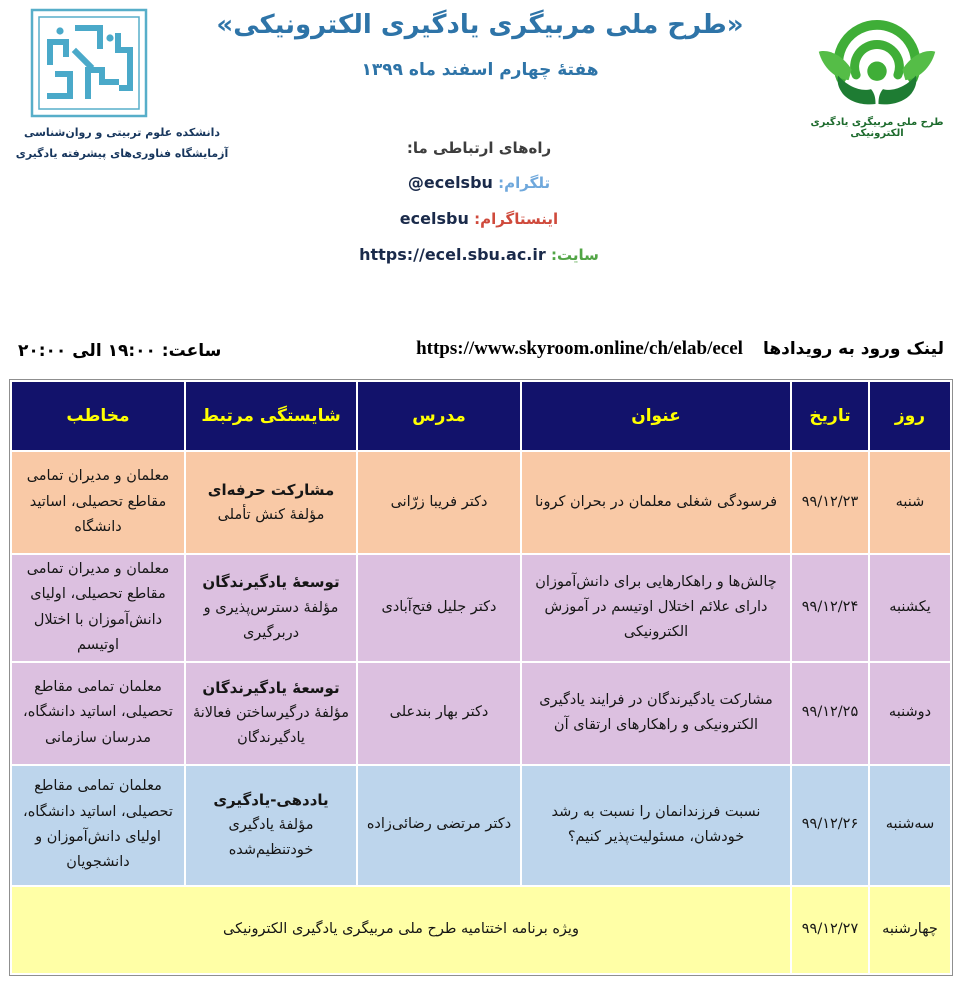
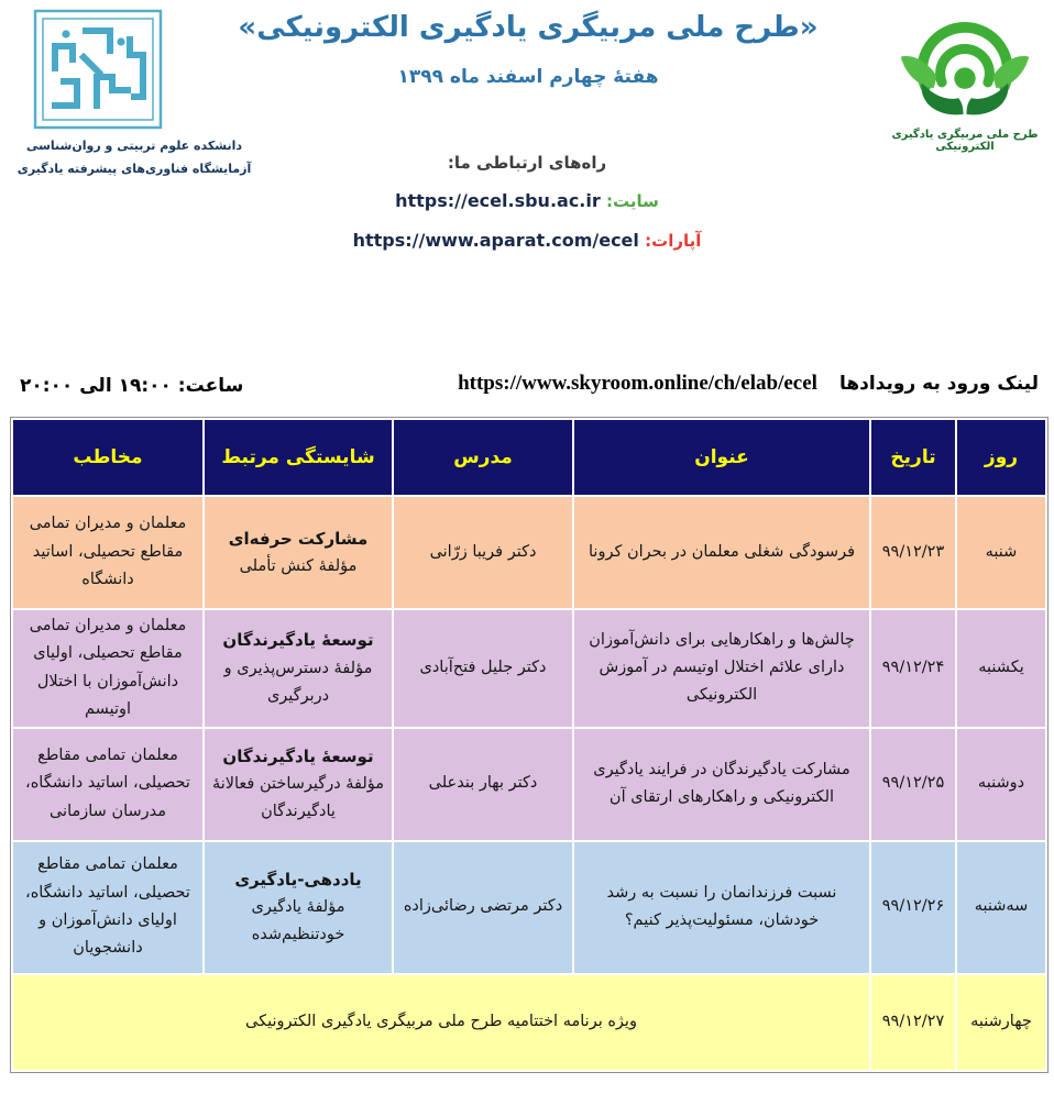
  دانشکده علوم تربیتی و روان‌شناسی
  آزمایشگاه فناوری‌های پیشرفته یادگیری
  «طرح ملی مربیگری یادگیری الکترونیکی»
  هفتهٔ چهارم اسفند ماه ۱۳۹۹
  طرح ملی مربیگری یادگیری الکترونیکی
  راه‌های ارتباطی ما:
- تلگرام: @ecelsbu
- اینستاگرام: ecelsbu
  سایت: https://ecel.sbu.ac.ir
+ آپارات: https://www.aparat.com/ecel
  ساعت: ۱۹:۰۰ الی ۲۰:۰۰
  لینک ورود به رویدادها
  https://www.skyroom.online/ch/elab/ecel
  روز	تاریخ	عنوان	مدرس	شایستگی مرتبط	مخاطب
  شنبه	۹۹/۱۲/۲۳	فرسودگی شغلی معلمان در بحران کرونا	دکتر فریبا زرّانی	مشارکت حرفه‌ای مؤلفهٔ کنش تأملی	معلمان و مدیران تمامی مقاطع تحصیلی، اساتید دانشگاه
  یکشنبه	۹۹/۱۲/۲۴	چالش‌ها و راهکارهایی برای دانش‌آموزان دارای علائم اختلال اوتیسم در آموزش الکترونیکی	دکتر جلیل فتح‌آبادی	توسعهٔ یادگیرندگان مؤلفهٔ دسترس‌پذیری و دربرگیری	معلمان و مدیران تمامی مقاطع تحصیلی، اولیای دانش‌آموزان با اختلال اوتیسم
  دوشنبه	۹۹/۱۲/۲۵	مشارکت یادگیرندگان در فرایند یادگیری الکترونیکی و راهکارهای ارتقای آن	دکتر بهار بندعلی	توسعهٔ یادگیرندگان مؤلفهٔ درگیرساختن فعالانهٔ یادگیرندگان	معلمان تمامی مقاطع تحصیلی، اساتید دانشگاه، مدرسان سازمانی
  سه‌شنبه	۹۹/۱۲/۲۶	نسبت فرزندانمان را نسبت به رشد خودشان، مسئولیت‌پذیر کنیم؟	دکتر مرتضی رضائی‌زاده	یاددهی-یادگیری مؤلفهٔ یادگیری خودتنظیم‌شده	معلمان تمامی مقاطع تحصیلی، اساتید دانشگاه، اولیای دانش‌آموزان و دانشجویان
  چهارشنبه	۹۹/۱۲/۲۷	ویژه برنامه اختتامیه طرح ملی مربیگری یادگیری الکترونیکی
